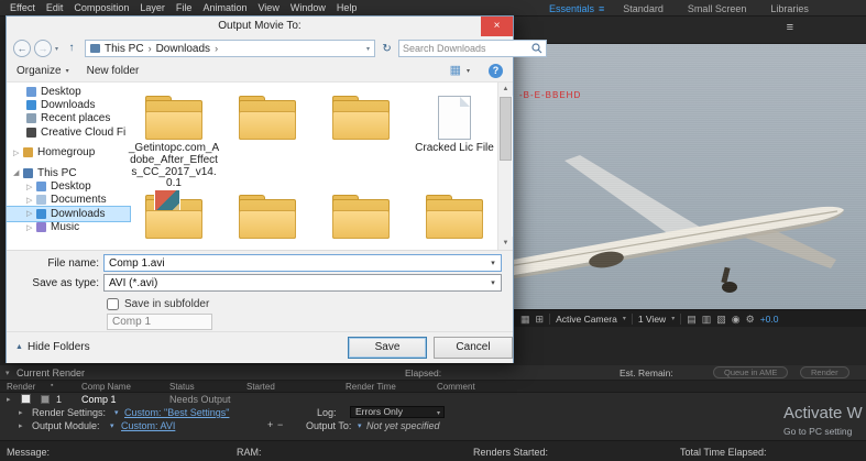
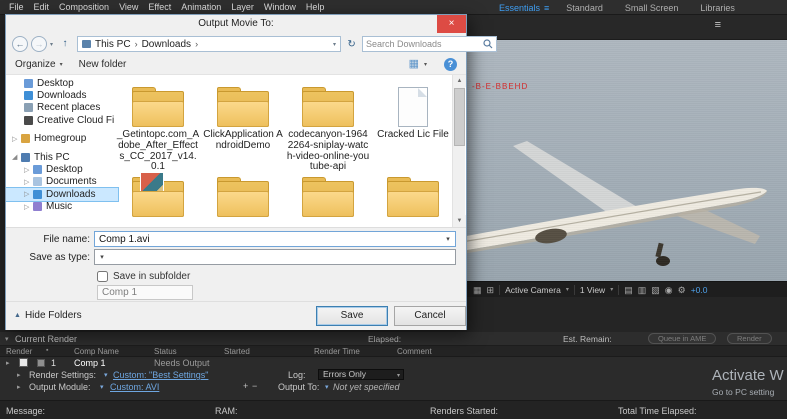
- Effect
+ File
  Edit
  Composition
- Layer
+ View
- File
+ Effect
  Animation
- View
+ Layer
  Window
  Help
  Essentials
  ≡
  Standard
  Small Screen
  Libraries
  ≡
  -B-E-BBEHD
  ▦
  ⊞
  Active Camera
  1 View
  ▤
  ▥
  ▧
  ◉
  ⚙
  +0.0
  Current Render
  Elapsed:
  Est. Remain:
  Queue in AME
  Render
  Render
  Comp Name
  Status
  Started
  Render Time
  Comment
  1
  Comp 1
  Needs Output
  Render Settings:
  Custom: "Best Settings"
  Log:
  Errors Only
  Output Module:
  Custom: AVI
  +
  −
  Output To:
  Not yet specified
  Message:
  RAM:
  Renders Started:
  Total Time Elapsed:
  Activate W
  Go to PC setting
  Output Movie To:
  ×
  ←
  →
  ↑
  This PC
  ›
  Downloads
  ›
  ↻
  Search Downloads
  Organize
  New folder
  ▦
  ?
  Desktop
  Downloads
  Recent places
  Creative Cloud Fi
  Homegroup
  This PC
  Desktop
  Documents
  Downloads
  Music
  _Getintopc.com_Adobe_After_Effects_CC_2017_v14.0.1
+ ClickApplication AndroidDemo
+ codecanyon-19642264-sniplay-watch-video-online-youtube-api
  Cracked Lic File
  File name:
  Comp 1.avi
  Save as type:
- AVI (*.avi)
  Save in subfolder
  Comp 1
  Hide Folders
  Save
  Cancel
